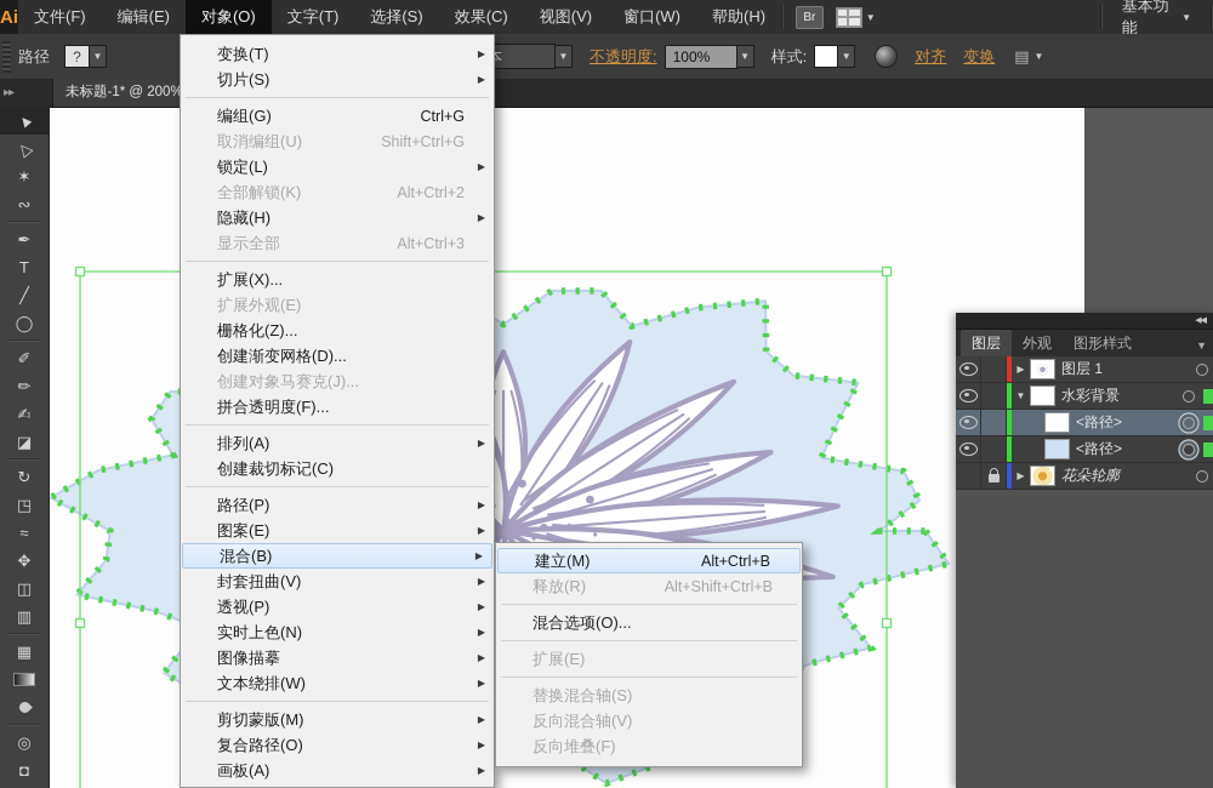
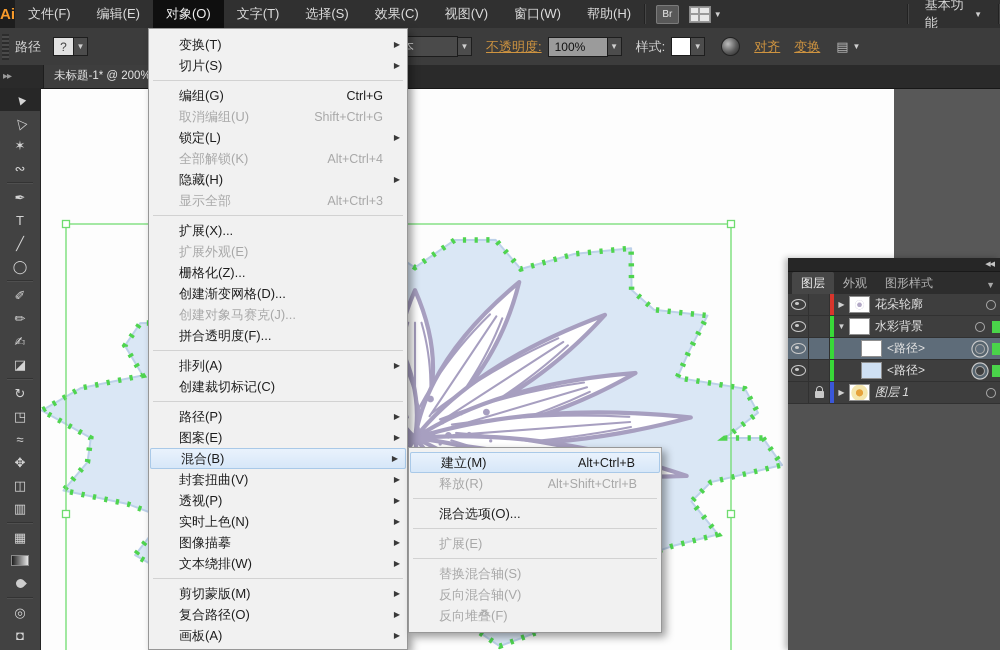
  Ai
  文件(F)
  编辑(E)
  对象(O)
  文字(T)
  选择(S)
  效果(C)
  视图(V)
  窗口(W)
  帮助(H)
  Br
  ▼
  基本功能
  ▼
  路径
  ?
  ▼
  ▼
  不透明度:
  100%
  ▼
  样式:
  ▼
  对齐
  变换
  ▤
  ▼
  ▸▸
  未标题-1* @ 200%
  ✶
  ∾
  ✒
  T
  ╱
  ◯
  ✐
  ✏
  ✍
  ◪
  ↻
  ◳
  ≈
  ✥
  ◫
  ▥
  ▦
  ◎
  ◘
  图层
  外观
  图形样式
  ▼
  ▶
- 图层 1
+ 花朵轮廓
  ▼
  水彩背景
  <路径>
  <路径>
  ▶
- 花朵轮廓
+ 图层 1
  变换(T)
  ▶
  切片(S)
  ▶
  编组(G)
  Ctrl+G
  取消编组(U)
  Shift+Ctrl+G
  锁定(L)
  ▶
  全部解锁(K)
- Alt+Ctrl+2
+ Alt+Ctrl+4
  隐藏(H)
  ▶
  显示全部
  Alt+Ctrl+3
  扩展(X)...
  扩展外观(E)
  栅格化(Z)...
  创建渐变网格(D)...
  创建对象马赛克(J)...
  拼合透明度(F)...
  排列(A)
  ▶
  创建裁切标记(C)
  路径(P)
  ▶
  图案(E)
  ▶
  混合(B)
  ▶
  封套扭曲(V)
  ▶
  透视(P)
  ▶
  实时上色(N)
  ▶
  图像描摹
  ▶
  文本绕排(W)
  ▶
  剪切蒙版(M)
  ▶
  复合路径(O)
  ▶
  画板(A)
  ▶
  建立(M)
  Alt+Ctrl+B
  释放(R)
  Alt+Shift+Ctrl+B
  混合选项(O)...
  扩展(E)
  替换混合轴(S)
  反向混合轴(V)
  反向堆叠(F)
